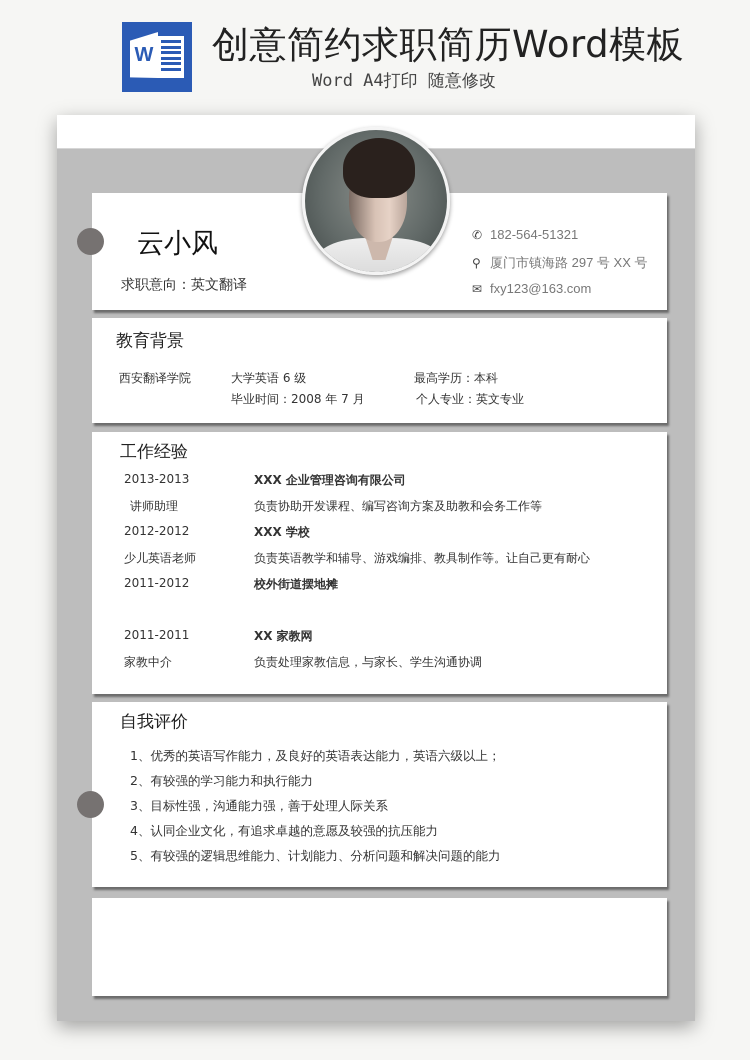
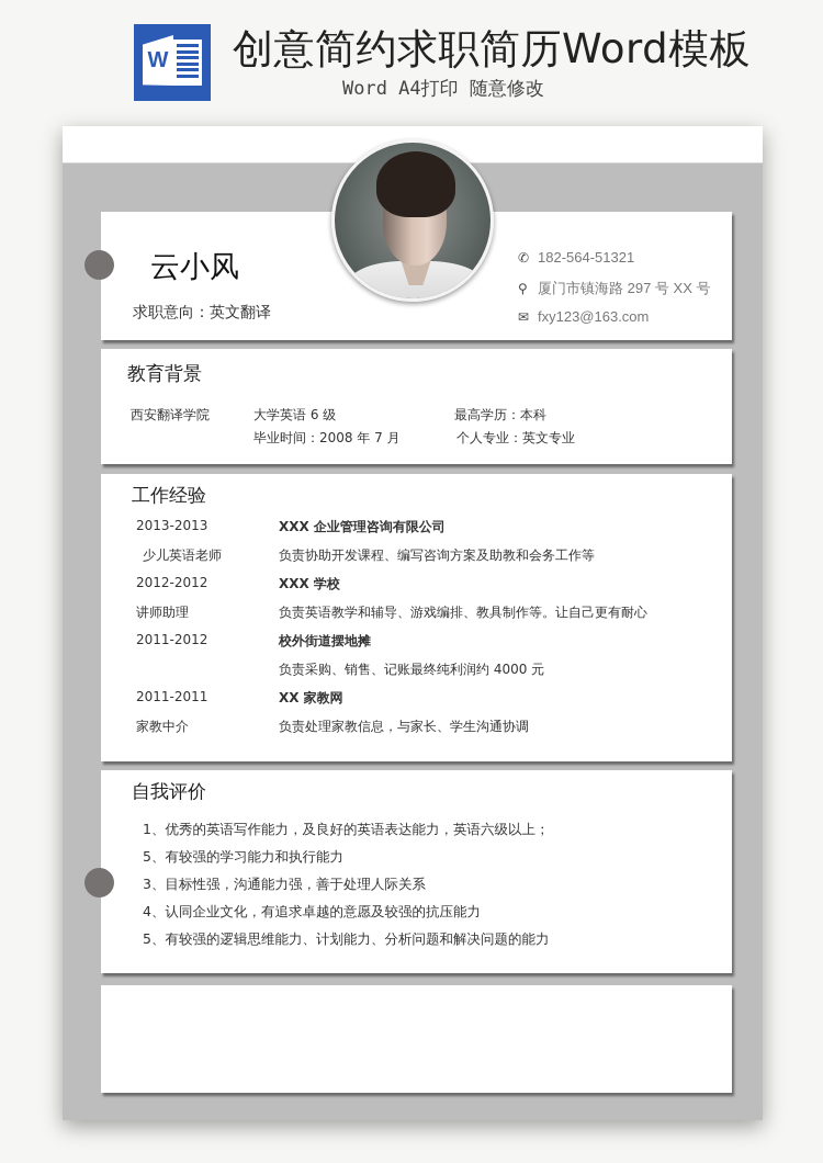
  W
  创意简约求职简历Word模板
  Word A4打印 随意修改
  云小风
  求职意向：英文翻译
  ✆ 182-564-51321
  ⚲ 厦门市镇海路 297 号 XX 号
  ✉ fxy123@163.com
  教育背景
  西安翻译学院
  大学英语 6 级
  最高学历：本科
  毕业时间：2008 年 7 月
  个人专业：英文专业
  工作经验
  2013-2013
  XXX 企业管理咨询有限公司
- 讲师助理
+ 少儿英语老师
  负责协助开发课程、编写咨询方案及助教和会务工作等
  2012-2012
  XXX 学校
- 少儿英语老师
+ 讲师助理
  负责英语教学和辅导、游戏编排、教具制作等。让自己更有耐心
  2011-2012
  校外街道摆地摊
+ 负责采购、销售、记账最终纯利润约 4000 元
  2011-2011
  XX 家教网
  家教中介
  负责处理家教信息，与家长、学生沟通协调
  自我评价
  1、优秀的英语写作能力，及良好的英语表达能力，英语六级以上；
- 2、有较强的学习能力和执行能力
+ 5、有较强的学习能力和执行能力
  3、目标性强，沟通能力强，善于处理人际关系
  4、认同企业文化，有追求卓越的意愿及较强的抗压能力
  5、有较强的逻辑思维能力、计划能力、分析问题和解决问题的能力
